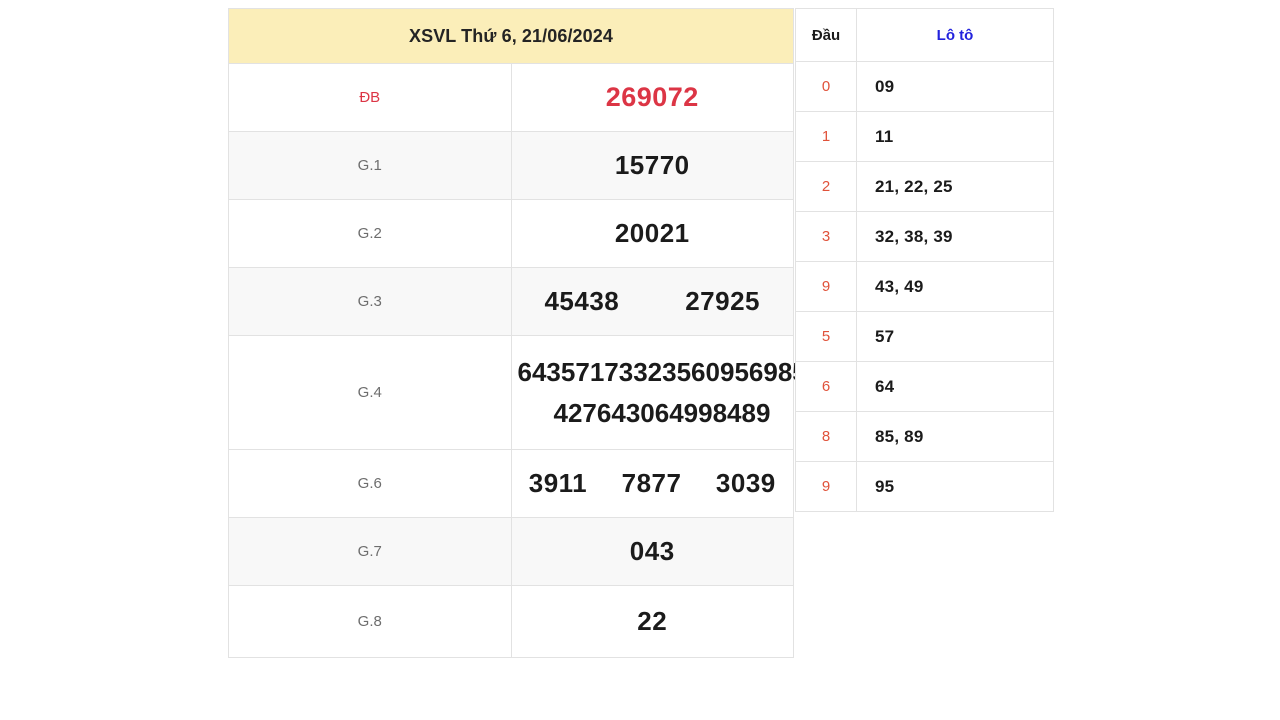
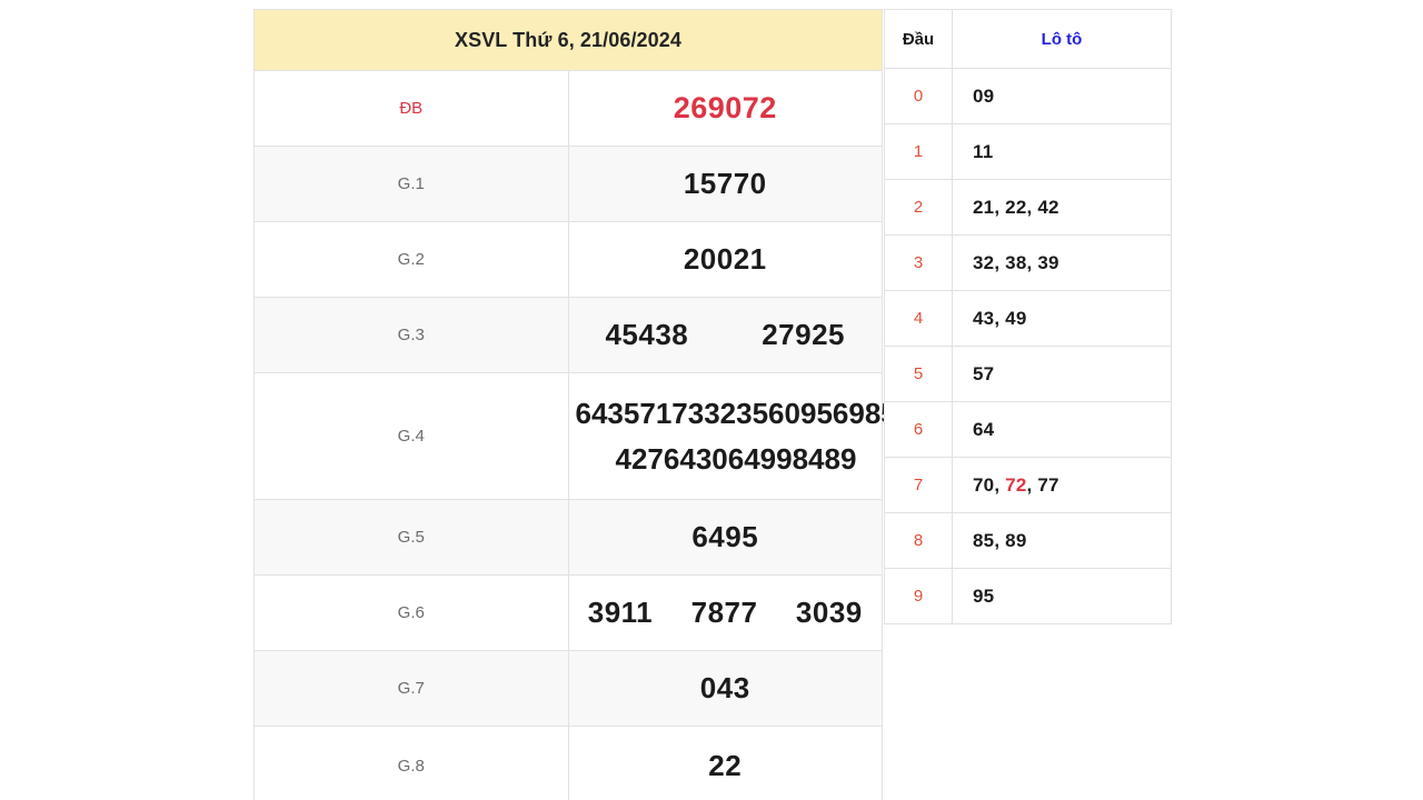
  XSVL Thứ 6, 21/06/2024
  ĐB	269072
  G.1	15770
  G.2	20021
  G.3	45438 27925
  G.4	64357 17332 35609 5698 42764 30649 98489
+ G.5	6495
  G.6	3911 7877 3039
  G.7	043
  G.8	22
  Đầu	Lô tô
  0	09
  1	11
- 2	21, 22, 25
+ 2	21, 22, 42
  3	32, 38, 39
- 9	43, 49
+ 4	43, 49
  5	57
  6	64
+ 7	70, 72, 77
  8	85, 89
  9	95
